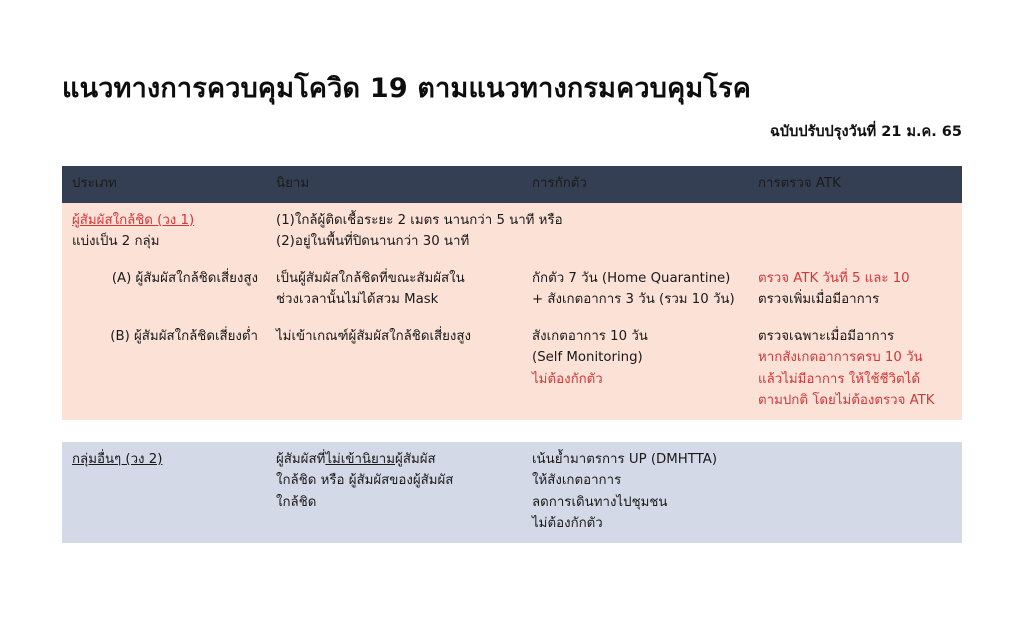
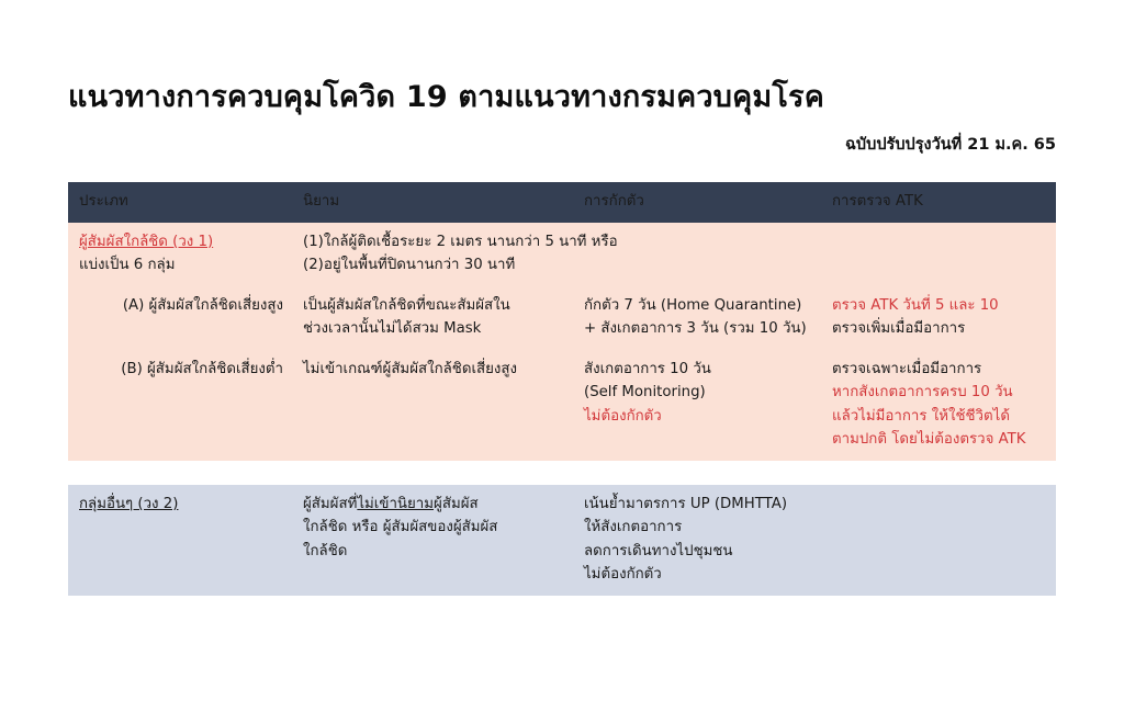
  แนวทางการควบคุมโควิด 19 ตามแนวทางกรมควบคุมโรค
  ฉบับปรับปรุงวันที่ 21 ม.ค. 65
  ประเภท	นิยาม	การกักตัว	การตรวจ ATK
- ผู้สัมผัสใกล้ชิด (วง 1) แบ่งเป็น 2 กลุ่ม	(1)ใกล้ผู้ติดเชื้อระยะ 2 เมตร นานกว่า 5 นาที หรือ (2)อยู่ในพื้นที่ปิดนานกว่า 30 นาที
+ ผู้สัมผัสใกล้ชิด (วง 1) แบ่งเป็น 6 กลุ่ม	(1)ใกล้ผู้ติดเชื้อระยะ 2 เมตร นานกว่า 5 นาที หรือ (2)อยู่ในพื้นที่ปิดนานกว่า 30 นาที
  (A) ผู้สัมผัสใกล้ชิดเสี่ยงสูง	เป็นผู้สัมผัสใกล้ชิดที่ขณะสัมผัสใน ช่วงเวลานั้นไม่ได้สวม Mask	กักตัว 7 วัน (Home Quarantine) + สังเกตอาการ 3 วัน (รวม 10 วัน)	ตรวจ ATK วันที่ 5 และ 10 ตรวจเพิ่มเมื่อมีอาการ
  (B) ผู้สัมผัสใกล้ชิดเสี่ยงต่ำ	ไม่เข้าเกณฑ์ผู้สัมผัสใกล้ชิดเสี่ยงสูง	สังเกตอาการ 10 วัน (Self Monitoring) ไม่ต้องกักตัว	ตรวจเฉพาะเมื่อมีอาการ หากสังเกตอาการครบ 10 วัน แล้วไม่มีอาการ ให้ใช้ชีวิตได้ ตามปกติ โดยไม่ต้องตรวจ ATK
  กลุ่มอื่นๆ (วง 2)	ผู้สัมผัสที่ไม่เข้านิยามผู้สัมผัส ใกล้ชิด หรือ ผู้สัมผัสของผู้สัมผัส ใกล้ชิด	เน้นย้ำมาตรการ UP (DMHTTA) ให้สังเกตอาการ ลดการเดินทางไปชุมชน ไม่ต้องกักตัว
